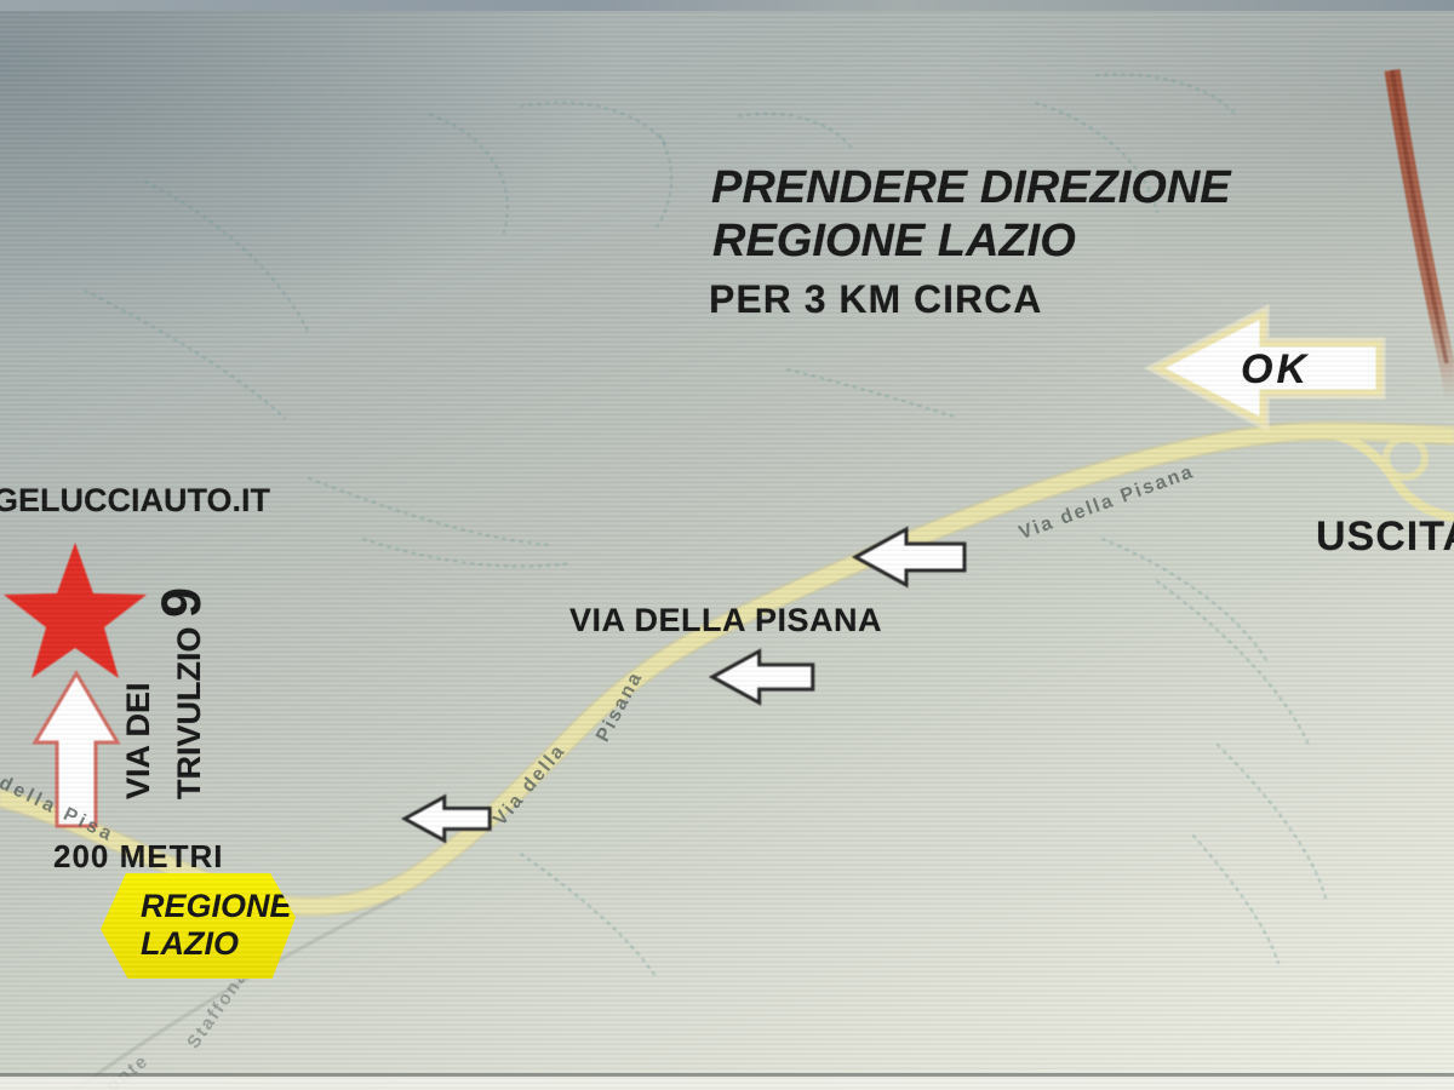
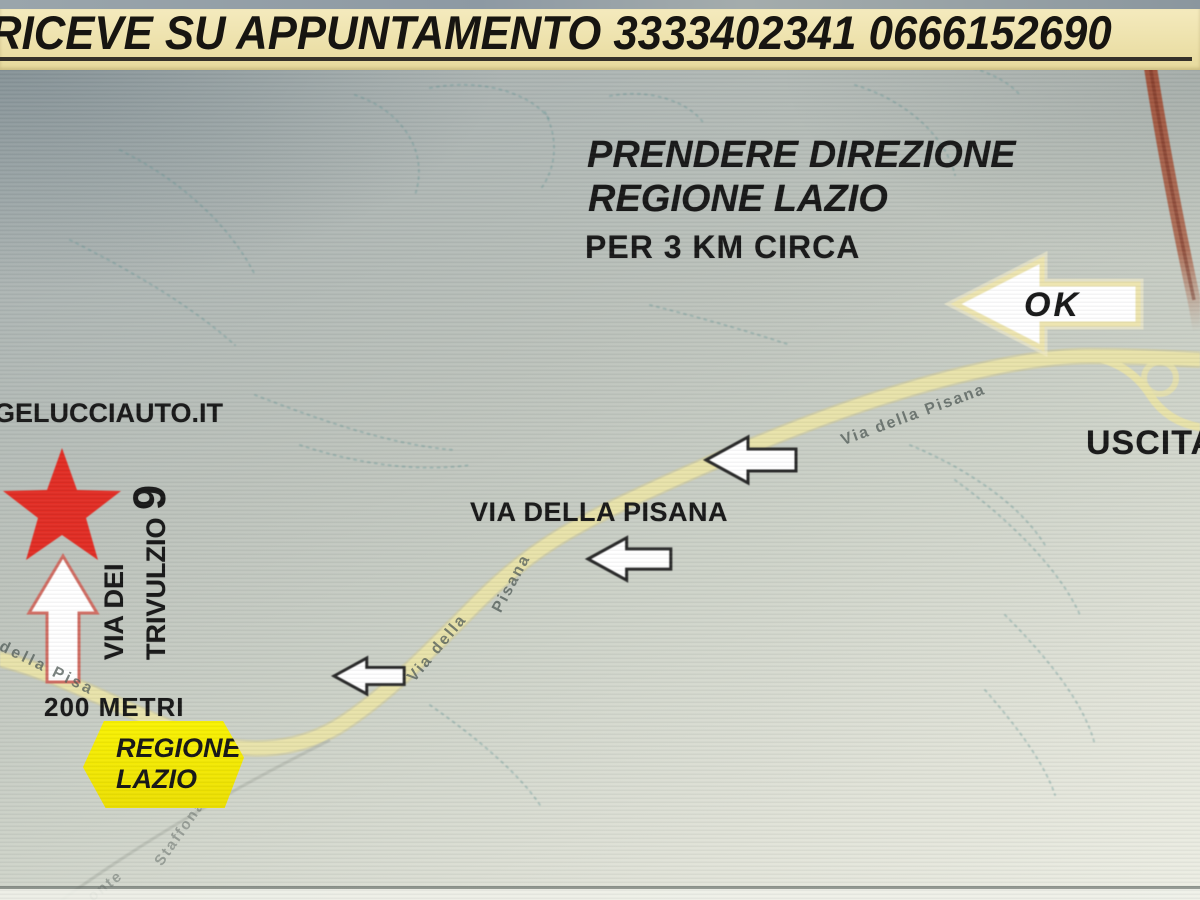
+ RICEVE SU APPUNTAMENTO 3333402341 0666152690
